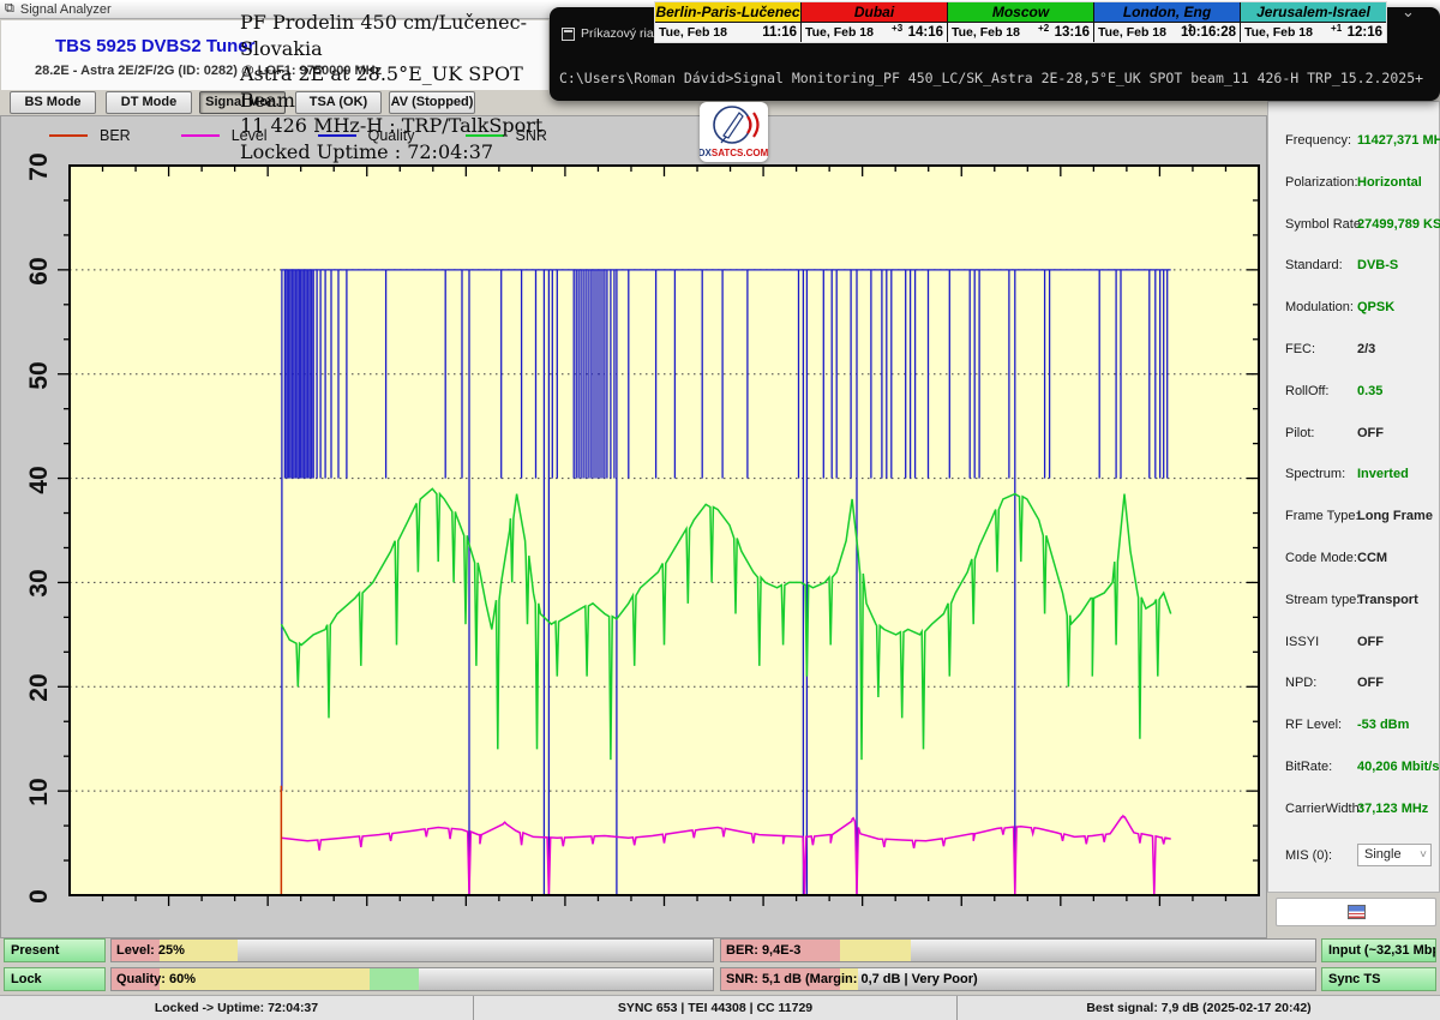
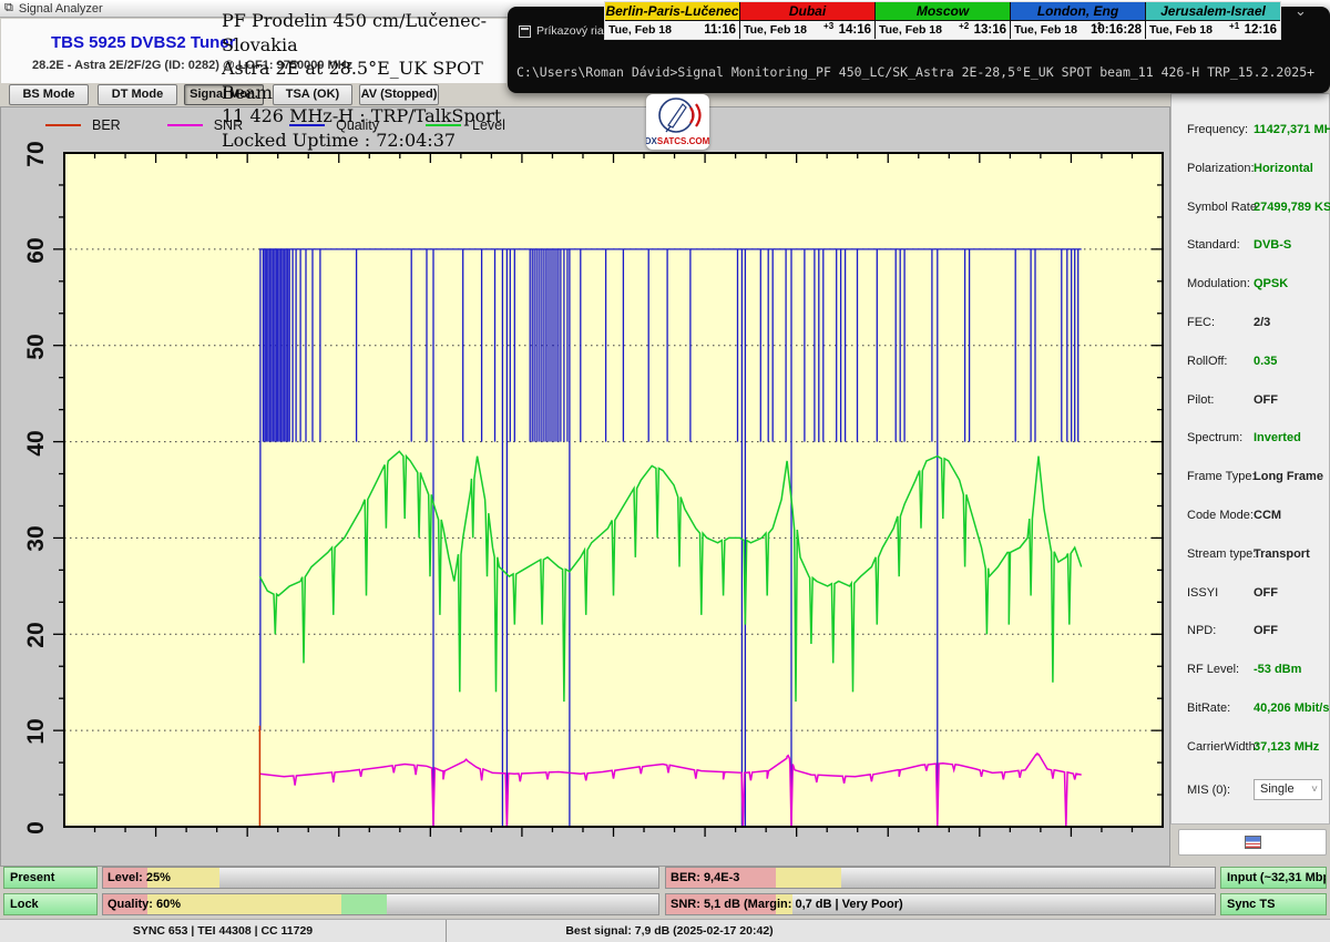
  ⧉
  Signal Analyzer
  TBS 5925 DVBS2 Tuner
  28.2E - Astra 2E/2F/2G (ID: 0282) @ LOF1: 9750000 MHz
  BS Mode
  DT Mode
  Signal Mon.
  TSA (OK)
  AV (Stopped)
  Príkazový ria
  C:\Users\Roman Dávid>Signal Monitoring_PF 450_LC/SK_Astra 2E-28,5°E_UK SPOT beam_11 426-H TRP_15.2.2025+
  Berlin-Paris-Lučenec
  Tue, Feb 18
  11:16
  Dubai
  Tue, Feb 18
  +3
  14:16
  Moscow
  Tue, Feb 18
  +2
  13:16
  London, Eng
  Tue, Feb 18
  -1
  10:16:28
  Jerusalem-Israel
  Tue, Feb 18
  +1
  12:16
  ⌄
  PF Prodelin 450 cm/Lučenec-Slovakia
  Astra 2E at 28.5°E_UK SPOT Beam
  11 426 MHz-H : TRP/TalkSport
  Locked Uptime : 72:04:37
  DXSATCS.COM
  BER
- Level
+ SNR
  Quality
- SNR
+ Level
  Frequency:
  11427,371 MH
  Polarization:
  Horizontal
  Symbol Rate:
  27499,789 KS
  Standard:
  DVB-S
  Modulation:
  QPSK
  FEC:
  2/3
  RollOff:
  0.35
  Pilot:
  OFF
  Spectrum:
  Inverted
  Frame Type:
  Long Frame
  Code Mode:
  CCM
  Stream type:
  Transport
  ISSYI
  OFF
  NPD:
  OFF
  RF Level:
  -53 dBm
  BitRate:
  40,206 Mbit/s
  CarrierWidth:
  37,123 MHz
  MIS (0):
  Single
  ˅
  Present
  Lock
  Input (~32,31 Mbp
  Sync TS
  Level: 25%
  BER: 9,4E-3
  Quality: 60%
  SNR: 5,1 dB (Margin: 0,7 dB | Very Poor)
- Locked -> Uptime: 72:04:37
  SYNC 653 | TEI 44308 | CC 11729
  Best signal: 7,9 dB (2025-02-17 20:42)
